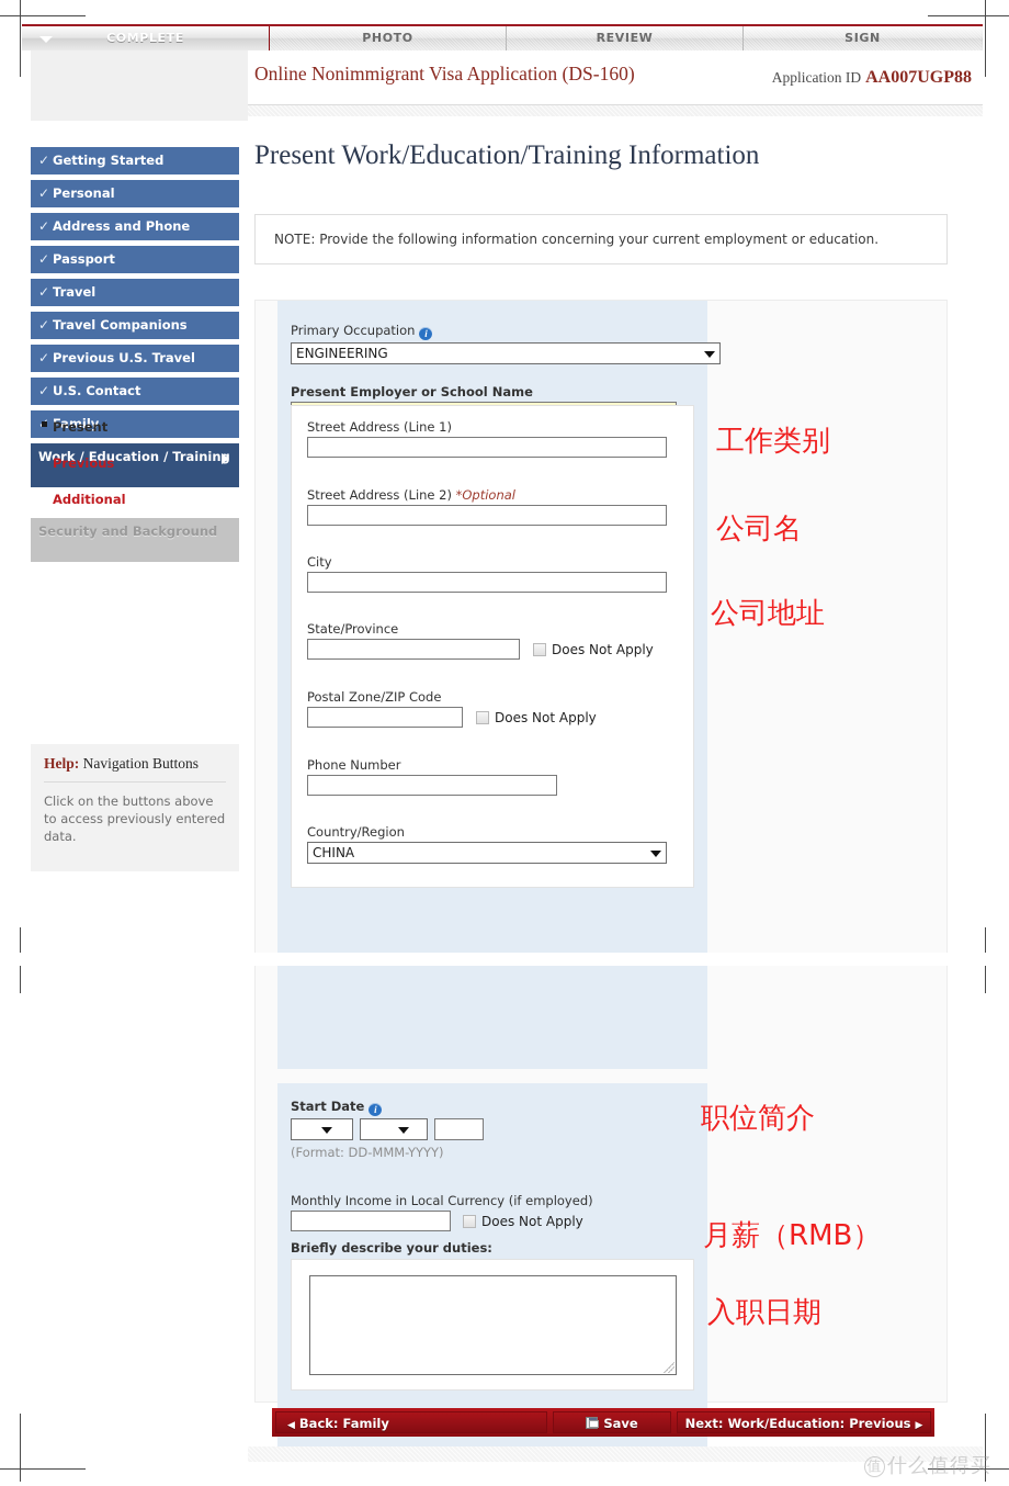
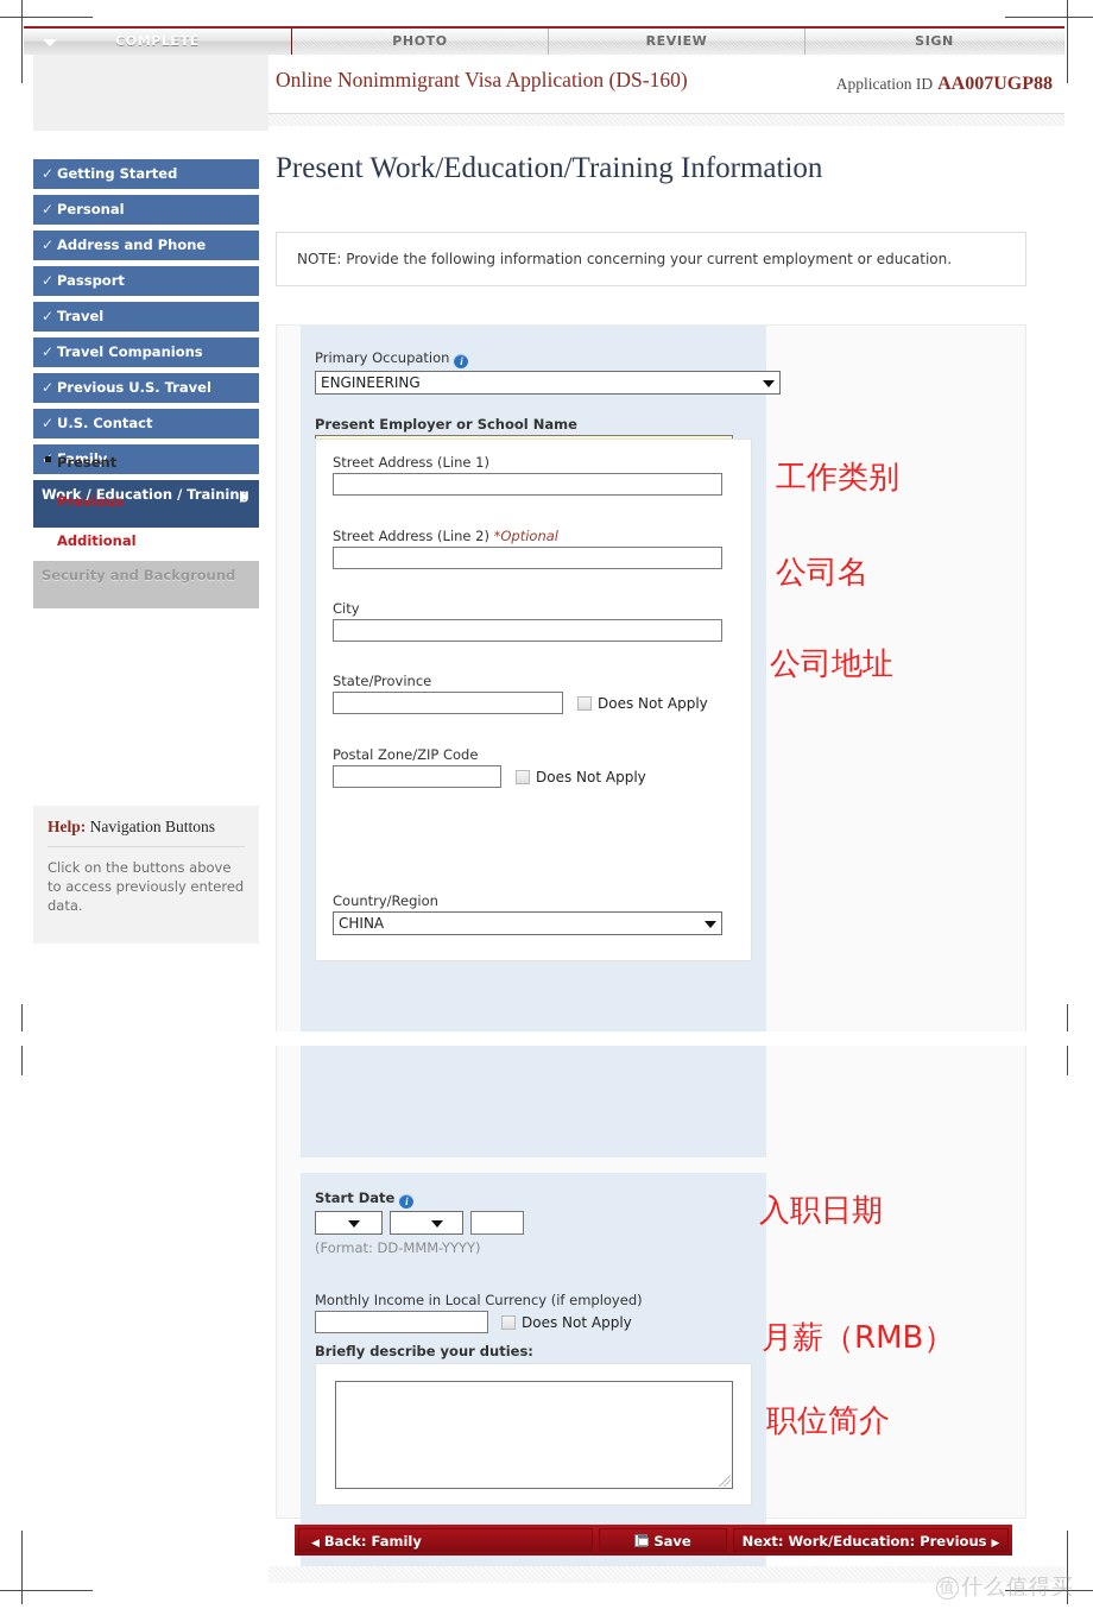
  COMPLETE
  PHOTO
  REVIEW
  SIGN
  Online Nonimmigrant Visa Application (DS-160)
  Application ID AA007UGP88
  ✓ Getting Started
  ✓ Personal
  ✓ Address and Phone
  ✓ Passport
  ✓ Travel
  ✓ Travel Companions
  ✓ Previous U.S. Travel
  ✓ U.S. Contact
  Family
  Work / Education / Training
  Present
  Previous
  Additional
  Security and Background
  Help: Navigation Buttons
  Click on the buttons above to access previously entered data.
  Present Work/Education/Training Information
  NOTE: Provide the following information concerning your current employment or education.
  Primary Occupation i
  ENGINEERING
  Present Employer or School Name
  Street Address (Line 1)
  Street Address (Line 2) *Optional
  City
  State/Province
  Does Not Apply
  Postal Zone/ZIP Code
  Does Not Apply
- Phone Number
  Country/Region
  CHINA
  Start Date i
  (Format: DD-MMM-YYYY)
  Monthly Income in Local Currency (if employed)
  Does Not Apply
  Briefly describe your duties:
  工作类别
  公司名
  公司地址
- 职位简介
+ 入职日期
  月薪（RMB）
- 入职日期
+ 职位简介
  ◀ Back: Family
  Save
  Next: Work/Education: Previous ▶
  值 什么值得买
